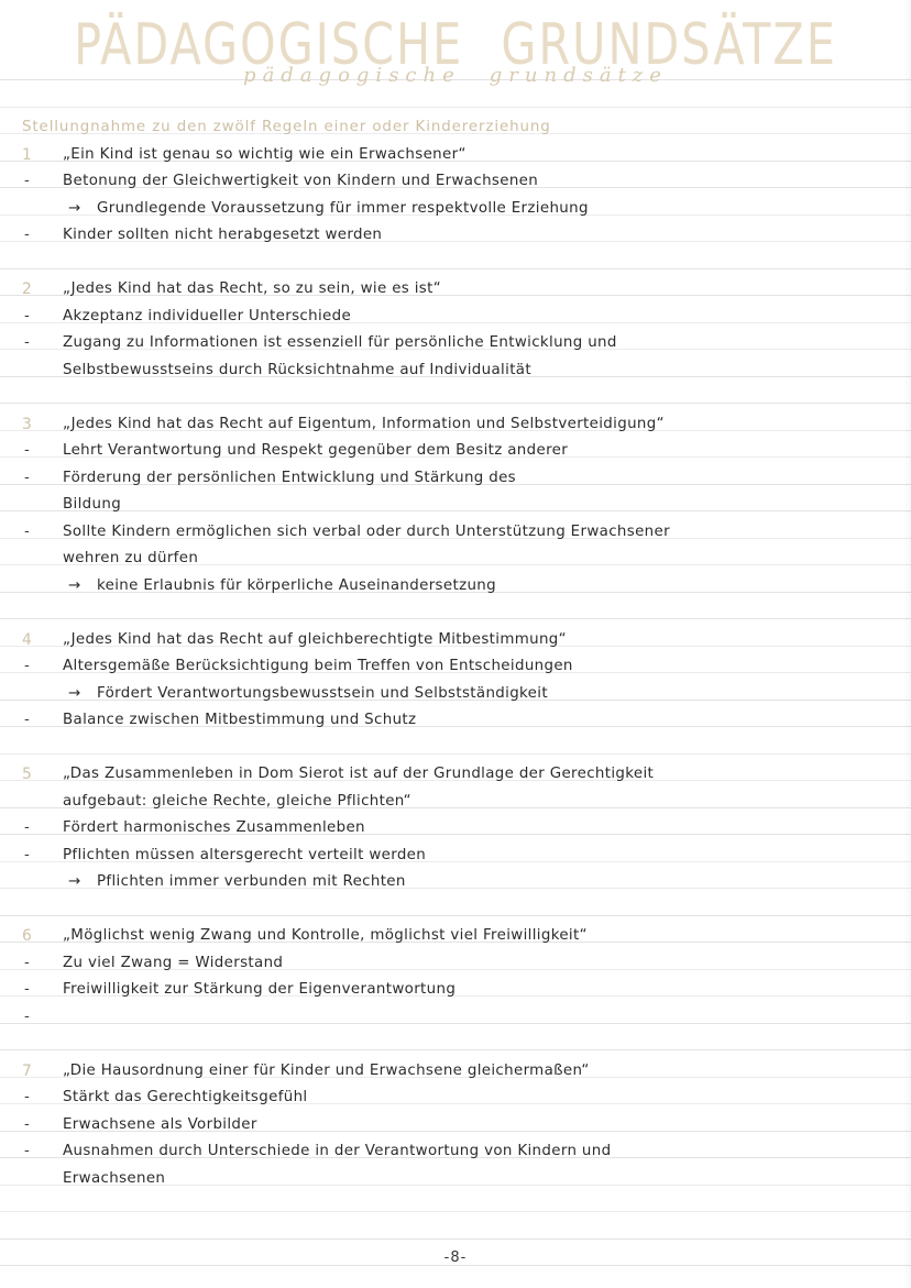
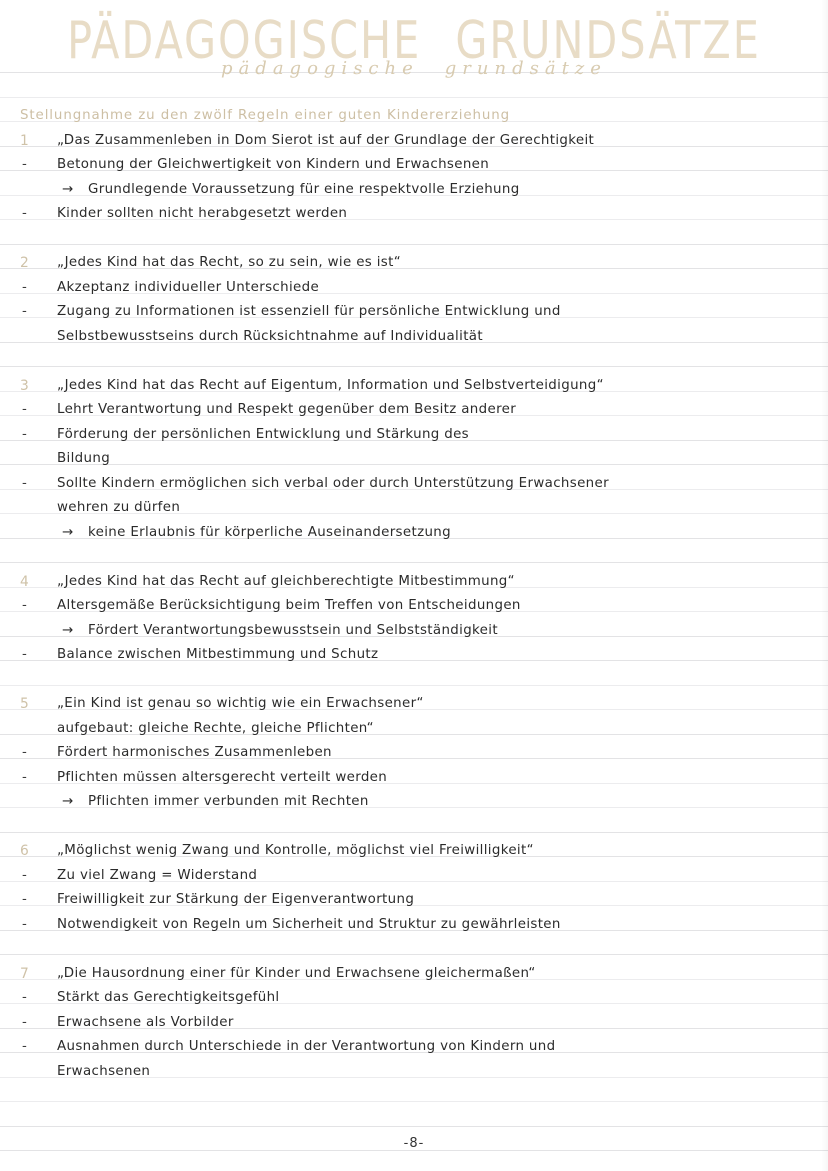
  PÄDAGOGISCHE GRUNDSÄTZE
  pädagogische grundsätze
- Stellungnahme zu den zwölf Regeln einer oder Kindererziehung
+ Stellungnahme zu den zwölf Regeln einer guten Kindererziehung
  1
- „Ein Kind ist genau so wichtig wie ein Erwachsener“
+ „Das Zusammenleben in Dom Sierot ist auf der Grundlage der Gerechtigkeit
  -
  Betonung der Gleichwertigkeit von Kindern und Erwachsenen
  →
- Grundlegende Voraussetzung für immer respektvolle Erziehung
+ Grundlegende Voraussetzung für eine respektvolle Erziehung
  -
  Kinder sollten nicht herabgesetzt werden
  2
  „Jedes Kind hat das Recht, so zu sein, wie es ist“
  -
  Akzeptanz individueller Unterschiede
  -
  Zugang zu Informationen ist essenziell für persönliche Entwicklung und
  Selbstbewusstseins durch Rücksichtnahme auf Individualität
  3
  „Jedes Kind hat das Recht auf Eigentum, Information und Selbstverteidigung“
  -
  Lehrt Verantwortung und Respekt gegenüber dem Besitz anderer
  -
  Förderung der persönlichen Entwicklung und Stärkung des
  Bildung
  -
  Sollte Kindern ermöglichen sich verbal oder durch Unterstützung Erwachsener
  wehren zu dürfen
  →
  keine Erlaubnis für körperliche Auseinandersetzung
  4
  „Jedes Kind hat das Recht auf gleichberechtigte Mitbestimmung“
  -
  Altersgemäße Berücksichtigung beim Treffen von Entscheidungen
  →
  Fördert Verantwortungsbewusstsein und Selbstständigkeit
  -
  Balance zwischen Mitbestimmung und Schutz
  5
- „Das Zusammenleben in Dom Sierot ist auf der Grundlage der Gerechtigkeit
+ „Ein Kind ist genau so wichtig wie ein Erwachsener“
  aufgebaut: gleiche Rechte, gleiche Pflichten“
  -
  Fördert harmonisches Zusammenleben
  -
  Pflichten müssen altersgerecht verteilt werden
  →
  Pflichten immer verbunden mit Rechten
  6
  „Möglichst wenig Zwang und Kontrolle, möglichst viel Freiwilligkeit“
  -
  Zu viel Zwang = Widerstand
  -
  Freiwilligkeit zur Stärkung der Eigenverantwortung
  -
+ Notwendigkeit von Regeln um Sicherheit und Struktur zu gewährleisten
  7
  „Die Hausordnung einer für Kinder und Erwachsene gleichermaßen“
  -
  Stärkt das Gerechtigkeitsgefühl
  -
  Erwachsene als Vorbilder
  -
  Ausnahmen durch Unterschiede in der Verantwortung von Kindern und
  Erwachsenen
  -8-
